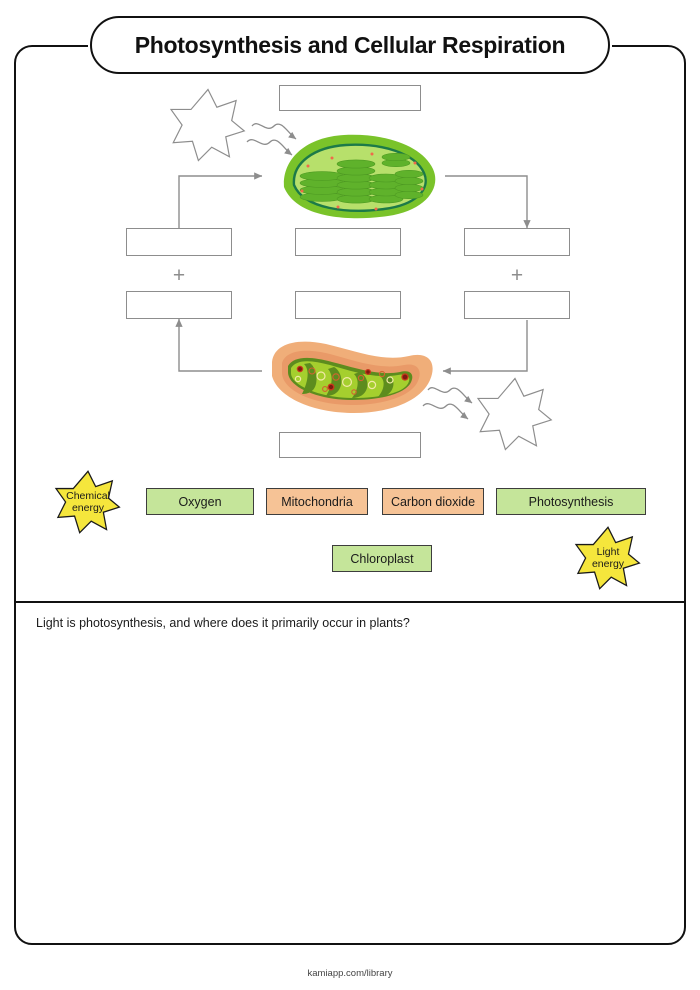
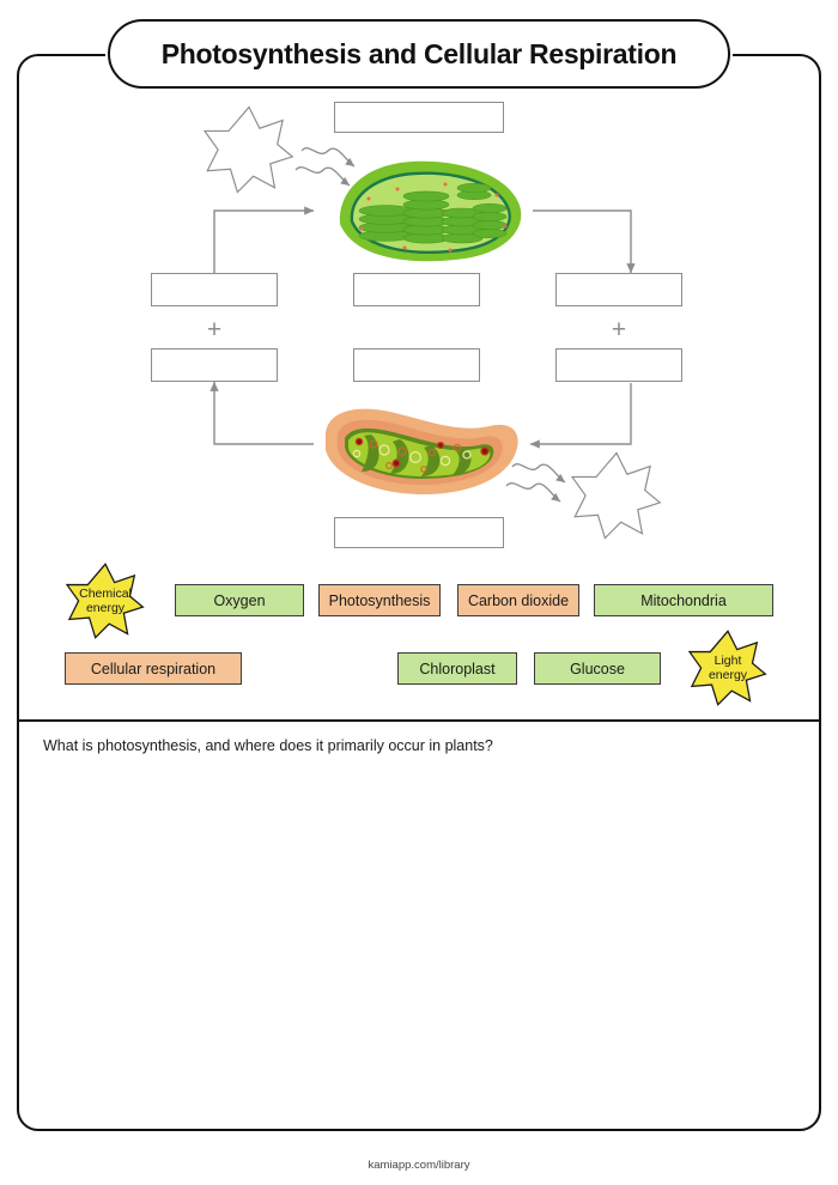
  Photosynthesis and Cellular Respiration
  +
  +
  Chemical
  energy
  Oxygen
- Mitochondria
+ Photosynthesis
  Carbon dioxide
- Photosynthesis
+ Mitochondria
+ Cellular respiration
  Chloroplast
+ Glucose
  Light
  energy
- Light is photosynthesis, and where does it primarily occur in plants?
+ What is photosynthesis, and where does it primarily occur in plants?
  kamiapp.com/library
